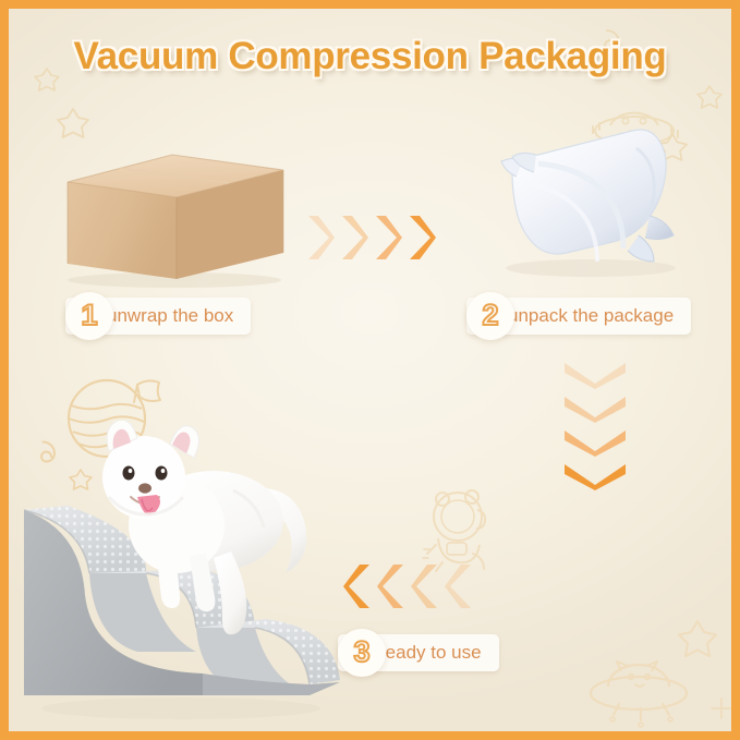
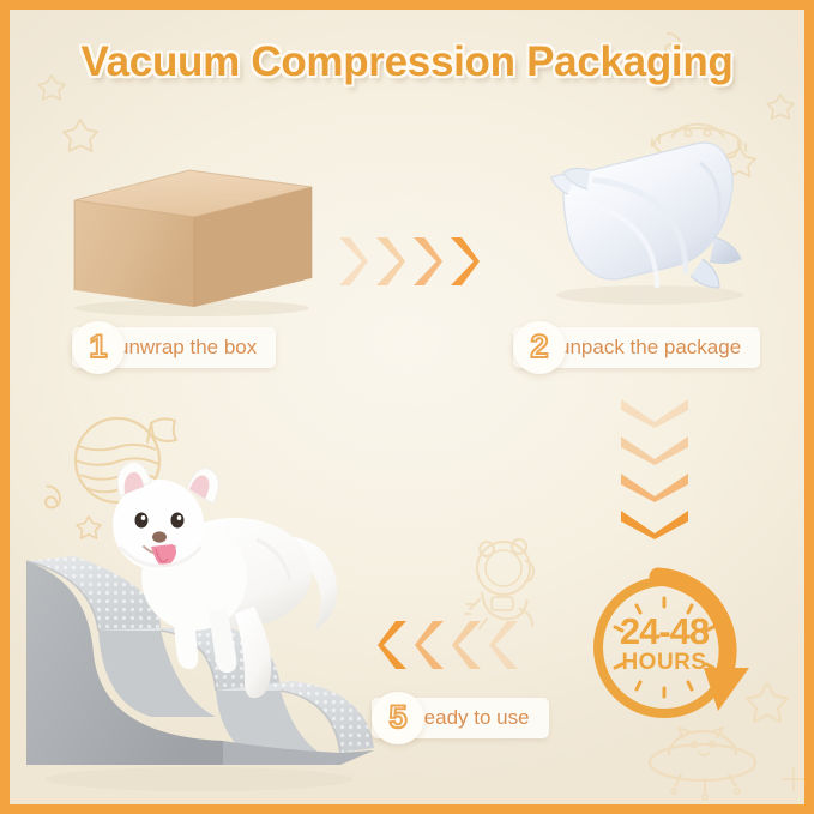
  Vacuum Compression Packaging
  1
  nwrap the box
  2
  npack the package
+ 24-48
+ HOURS
- 3
+ 5
  eady to use
